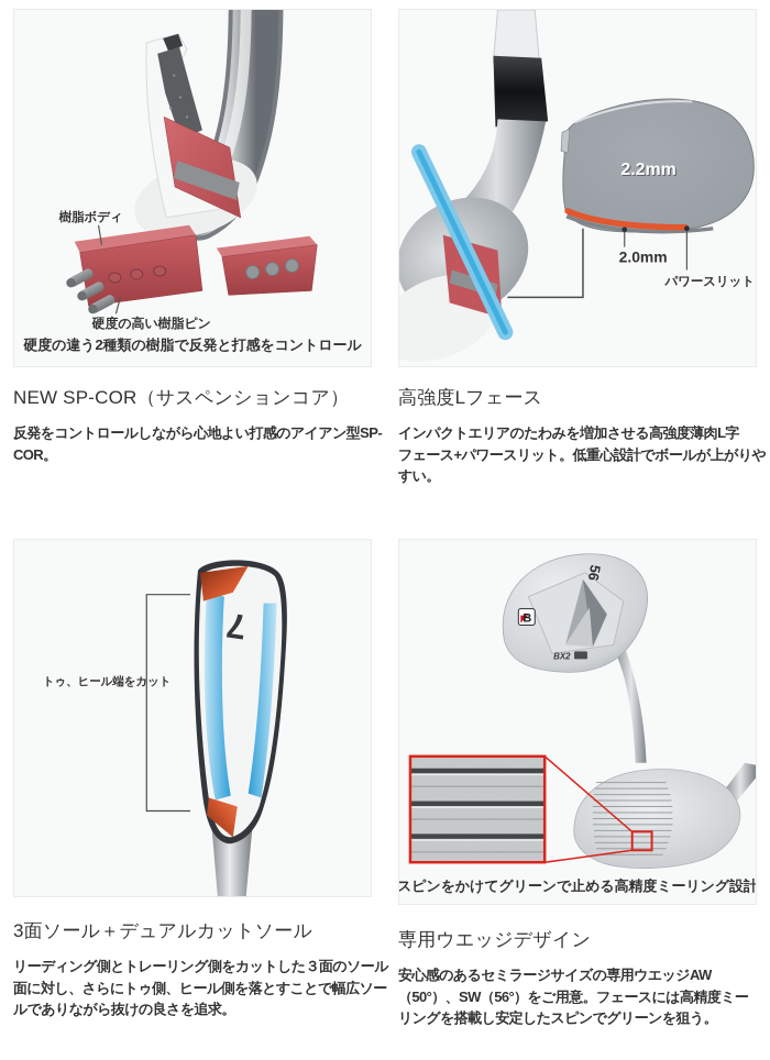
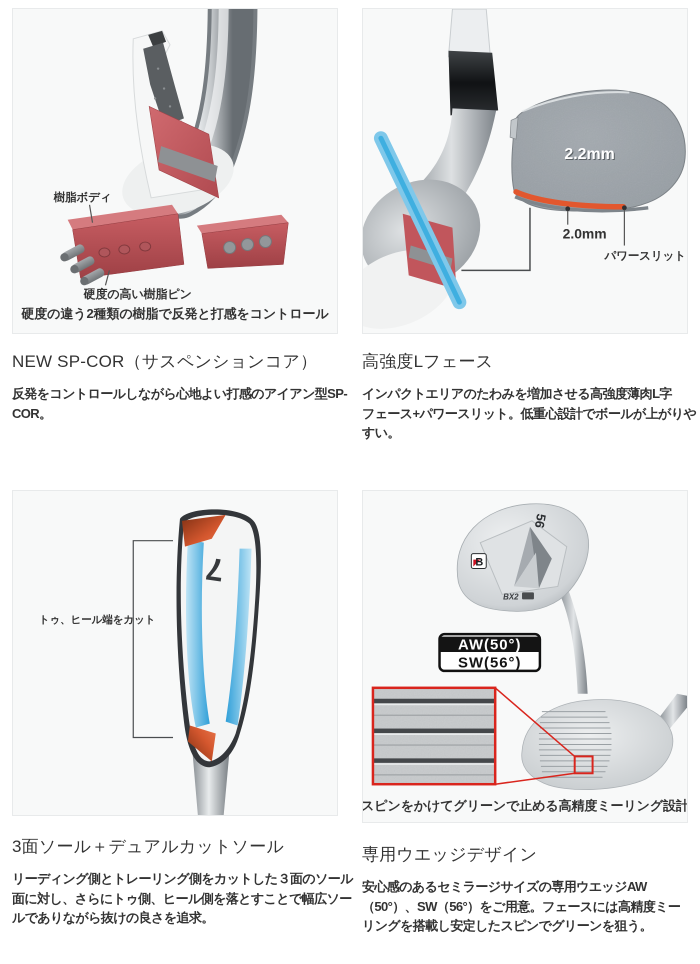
  樹脂ボディ
  硬度の高い樹脂ピン
  硬度の違う2種類の樹脂で反発と打感をコントロール
  NEW SP-COR（サスペンションコア）
  反発をコントロールしながら心地よい打感のアイアン型SP-
  COR。
  2.2mm
  2.0mm
  パワースリット
  高強度Lフェース
  インパクトエリアのたわみを増加させる高強度薄肉L字
  フェース+パワースリット。低重心設計でボールが上がりや
  すい。
  トゥ、ヒール端をカット
  3面ソール＋デュアルカットソール
  リーディング側とトレーリング側をカットした３面のソール
  面に対し、さらにトゥ側、ヒール側を落とすことで幅広ソー
  ルでありながら抜けの良さを追求。
  B
  BX2
+ AW(50°)
+ SW(56°)
  スピンをかけてグリーンで止める高精度ミーリング設計
  専用ウエッジデザイン
  安心感のあるセミラージサイズの専用ウエッジAW
  （50°）、SW（56°）をご用意。フェースには高精度ミー
  リングを搭載し安定したスピンでグリーンを狙う。
